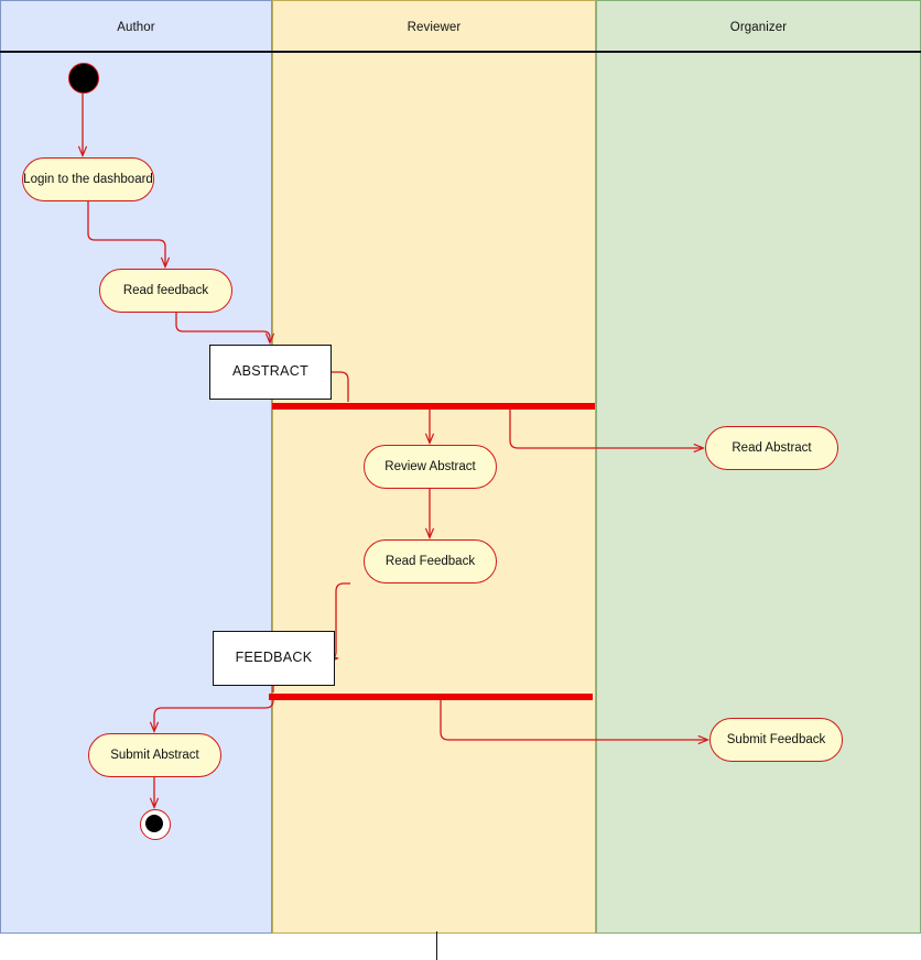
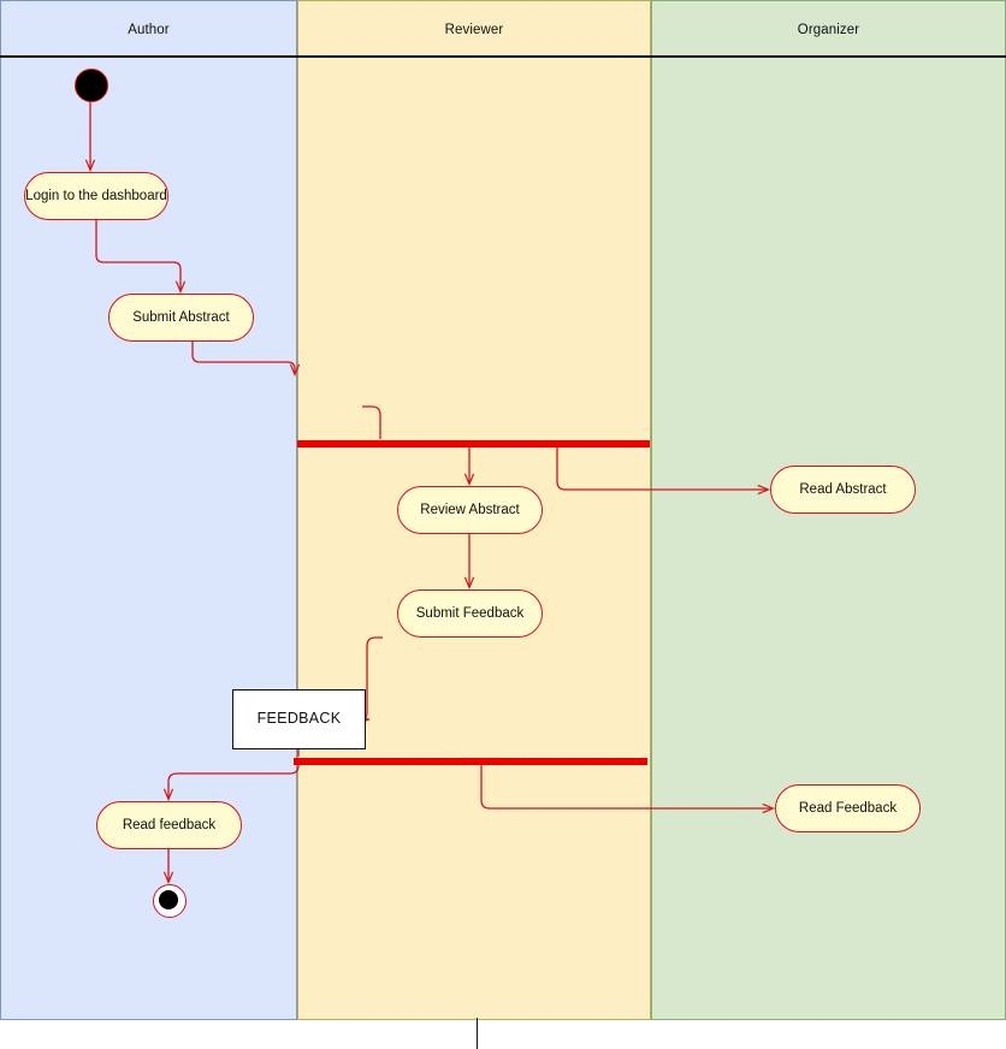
  Author
  Reviewer
  Organizer
  Login to the dashboard
- Read feedback
+ Submit Abstract
- ABSTRACT
  Review Abstract
- Read Feedback
+ Submit Feedback
  Read Abstract
- Submit Feedback
+ Read Feedback
  FEEDBACK
- Submit Abstract
+ Read feedback
